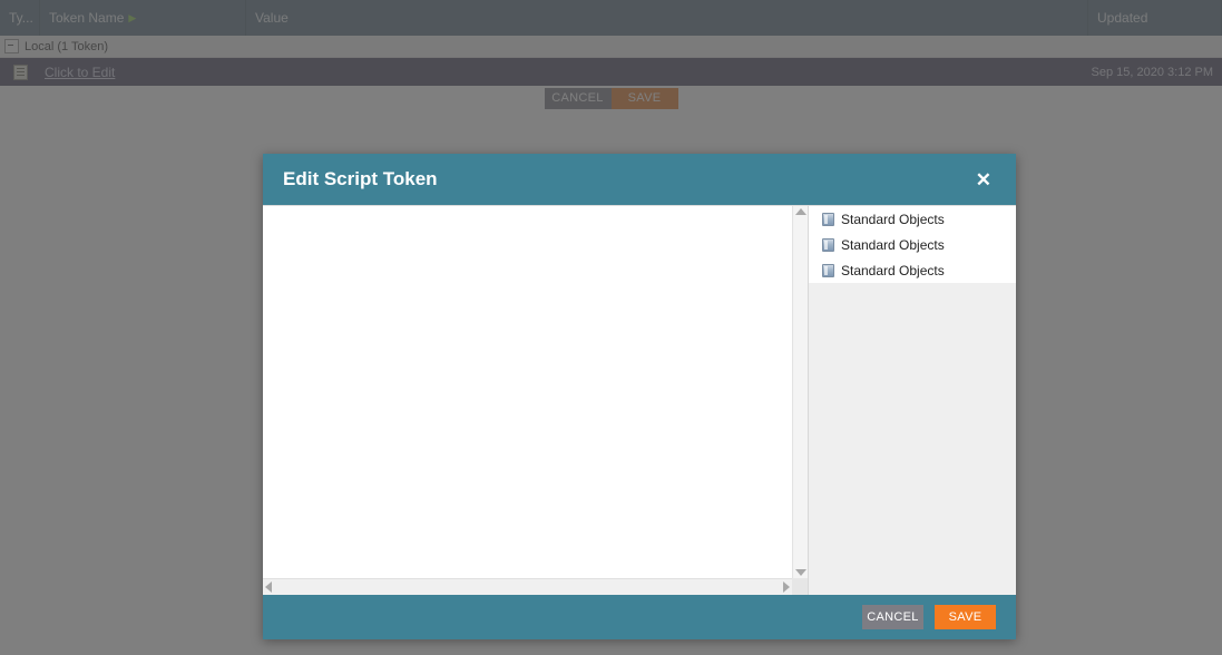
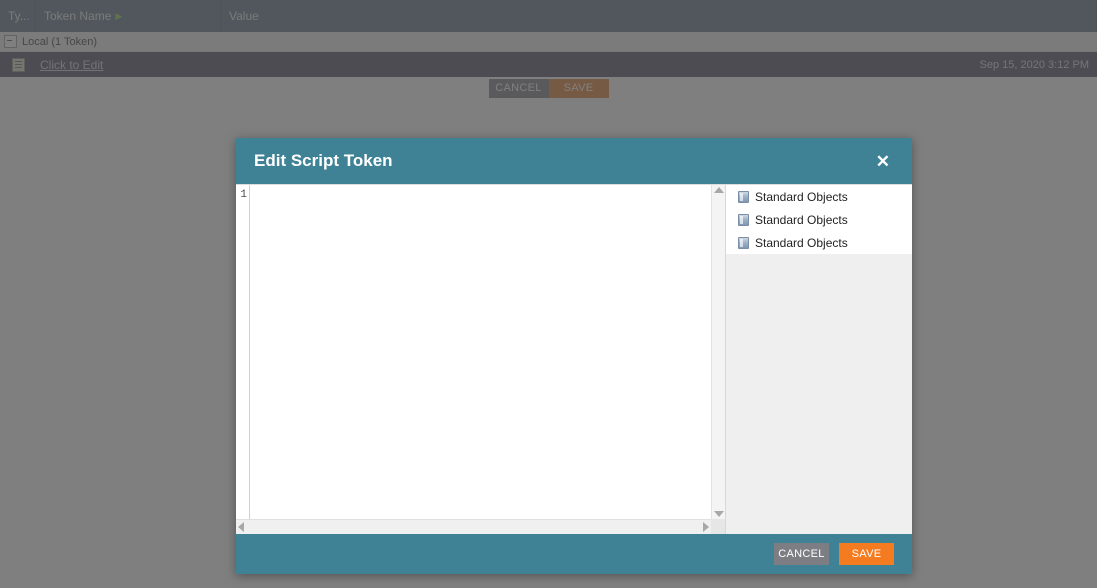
  Ty...
  Token Name
  ▶
  Value
- Updated
  Local (1 Token)
  Click to Edit
  Sep 15, 2020 3:12 PM
  CANCEL
  SAVE
  Edit Script Token
  ✕
+ 1
  Standard Objects
  Standard Objects
  Standard Objects
  CANCEL
  SAVE
